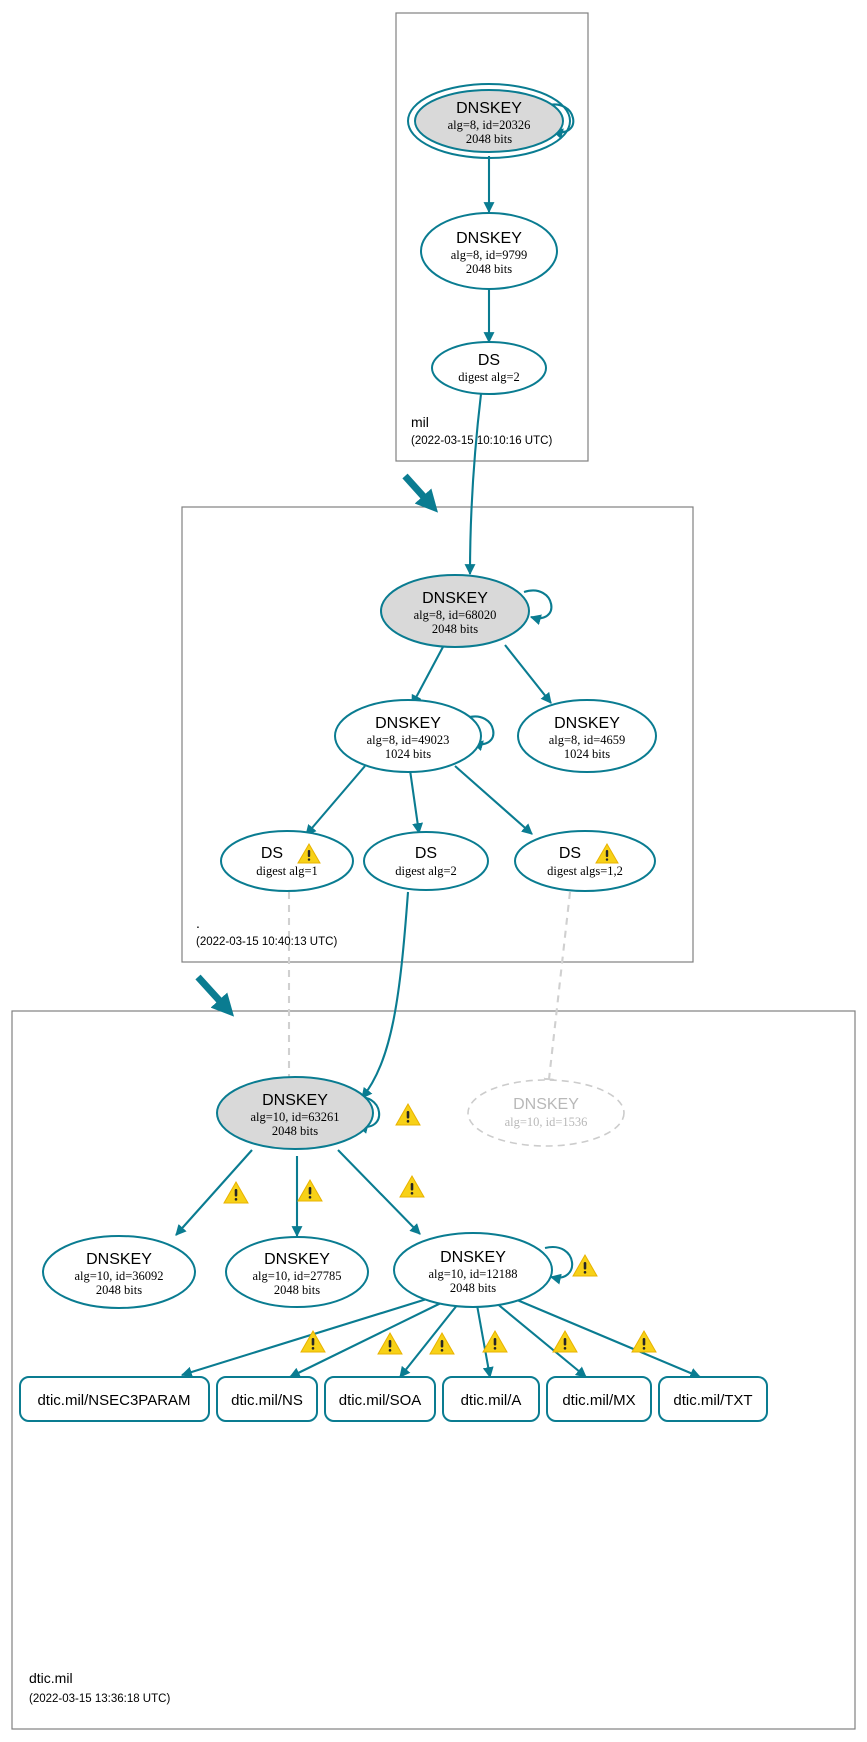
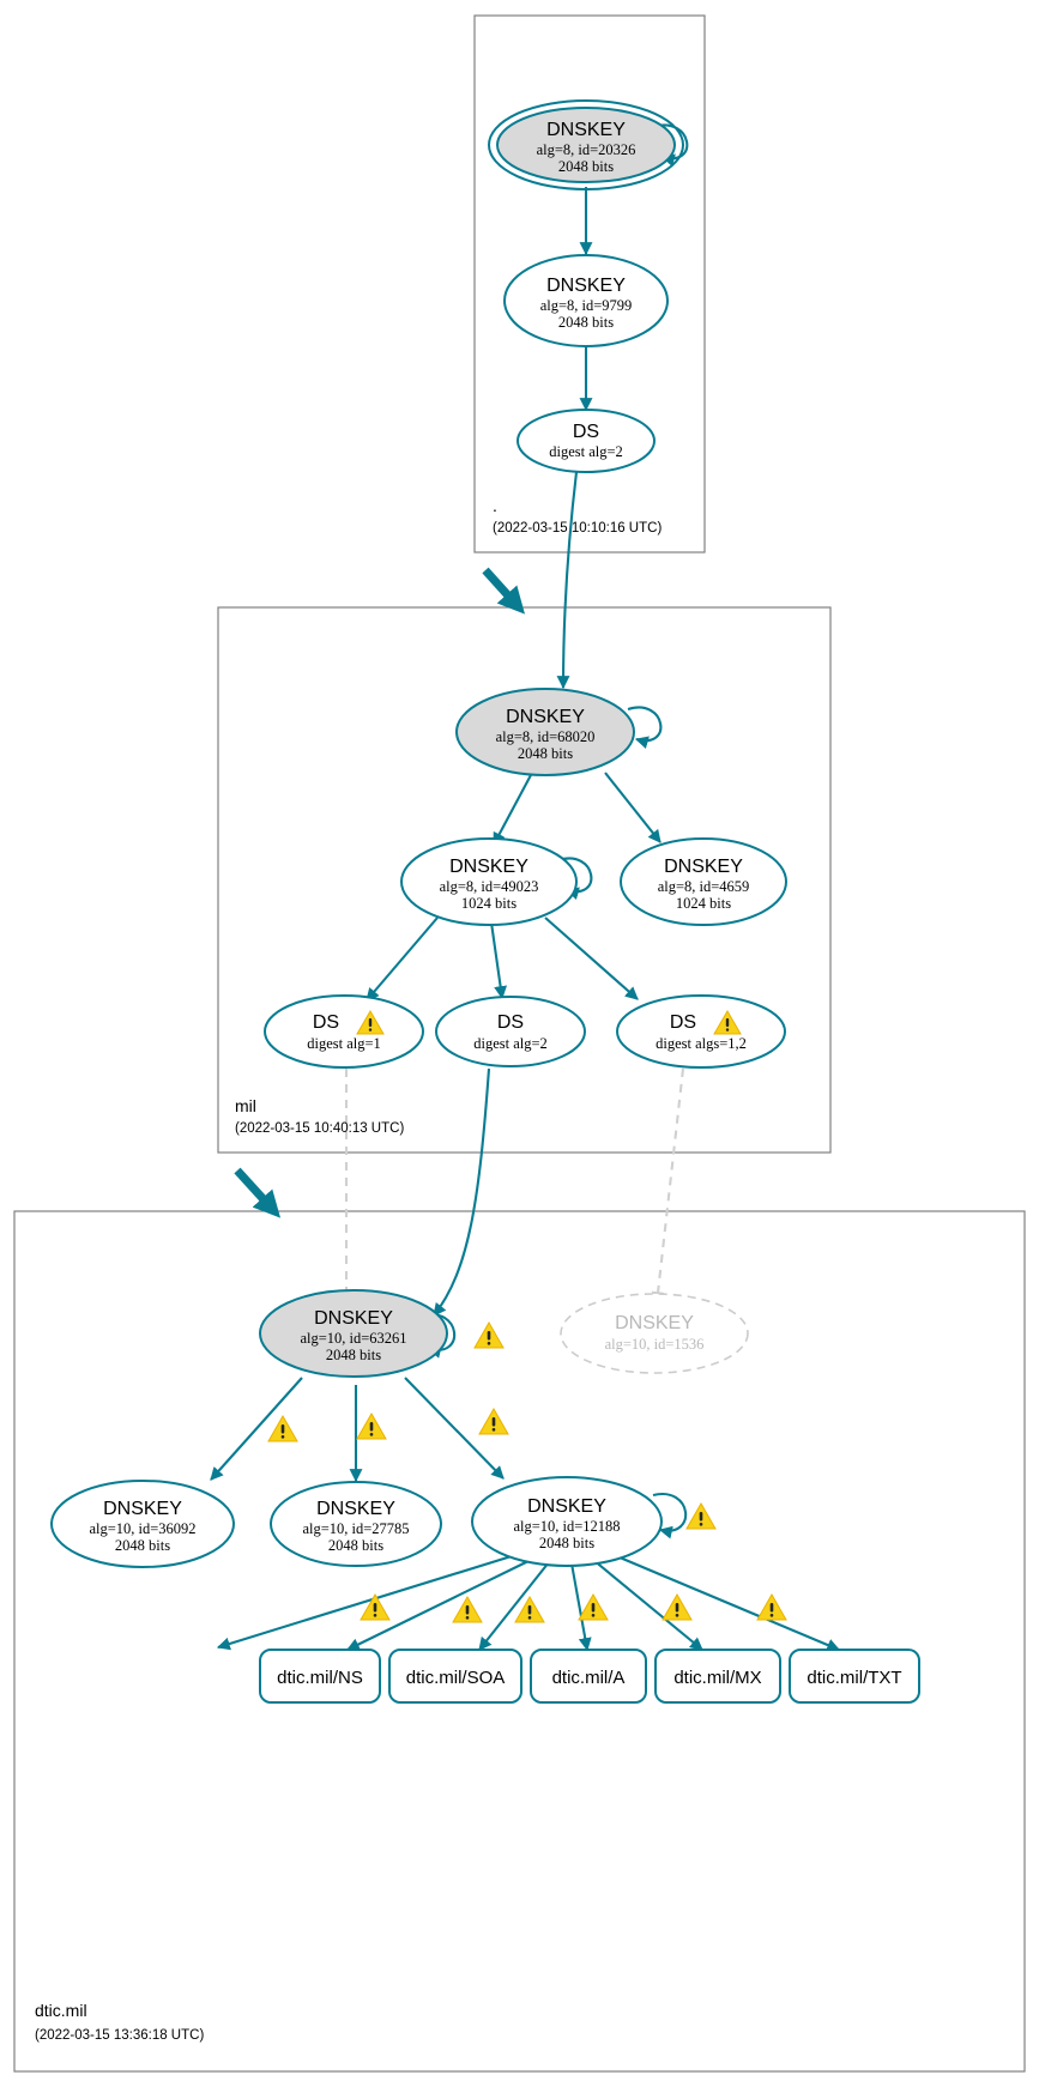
  DNSKEY
  alg=8, id=20326
  2048 bits
  DNSKEY
  alg=8, id=9799
  2048 bits
  DS
  digest alg=2
- mil
+ .
  (2022-03-15 10:10:16 UTC)
  DNSKEY
  alg=8, id=68020
  2048 bits
  DNSKEY
  alg=8, id=49023
  1024 bits
  DNSKEY
  alg=8, id=4659
  1024 bits
  DS
  digest alg=1
  DS
  digest alg=2
  DS
  digest algs=1,2
- .
+ mil
  (2022-03-15 10:40:13 UTC)
  DNSKEY
  alg=10, id=63261
  2048 bits
  DNSKEY
  alg=10, id=1536
  DNSKEY
  alg=10, id=36092
  2048 bits
  DNSKEY
  alg=10, id=27785
  2048 bits
  DNSKEY
  alg=10, id=12188
  2048 bits
- dtic.mil/NSEC3PARAM
  dtic.mil/NS
  dtic.mil/SOA
  dtic.mil/A
  dtic.mil/MX
  dtic.mil/TXT
  dtic.mil
  (2022-03-15 13:36:18 UTC)
